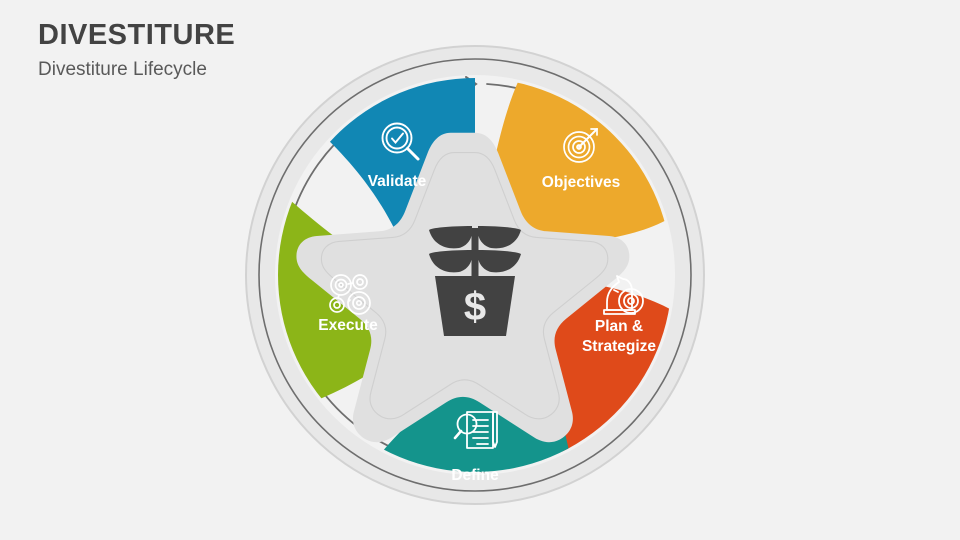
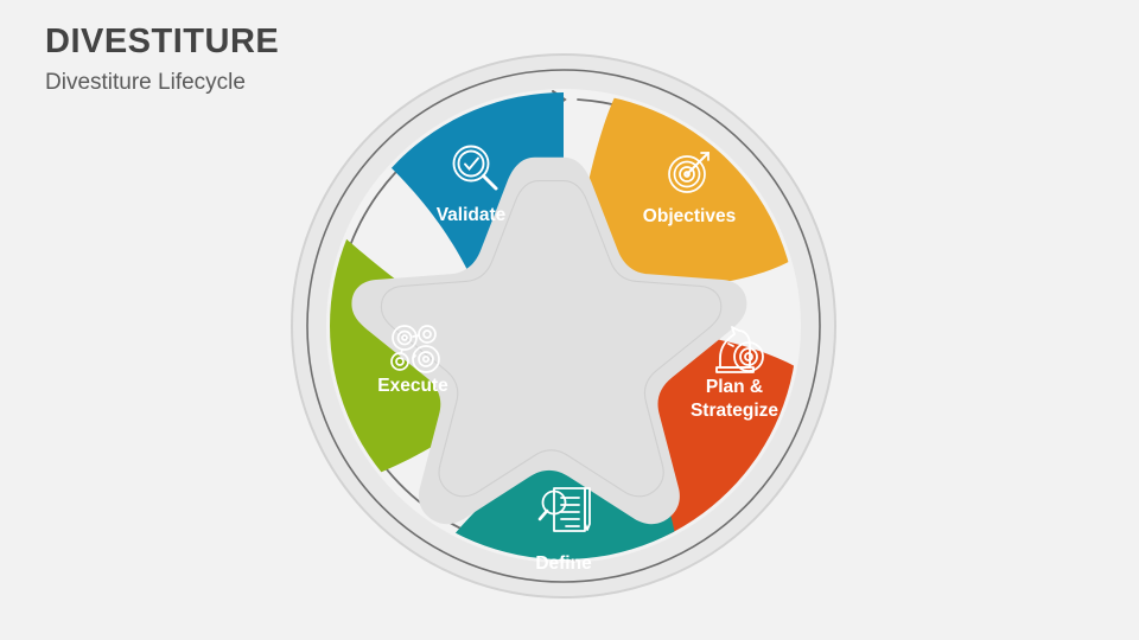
  DIVESTITURE
  Divestiture Lifecycle
- $
  Validate
  Objectives
  Plan &
  Strategize
  Define
  Execute
